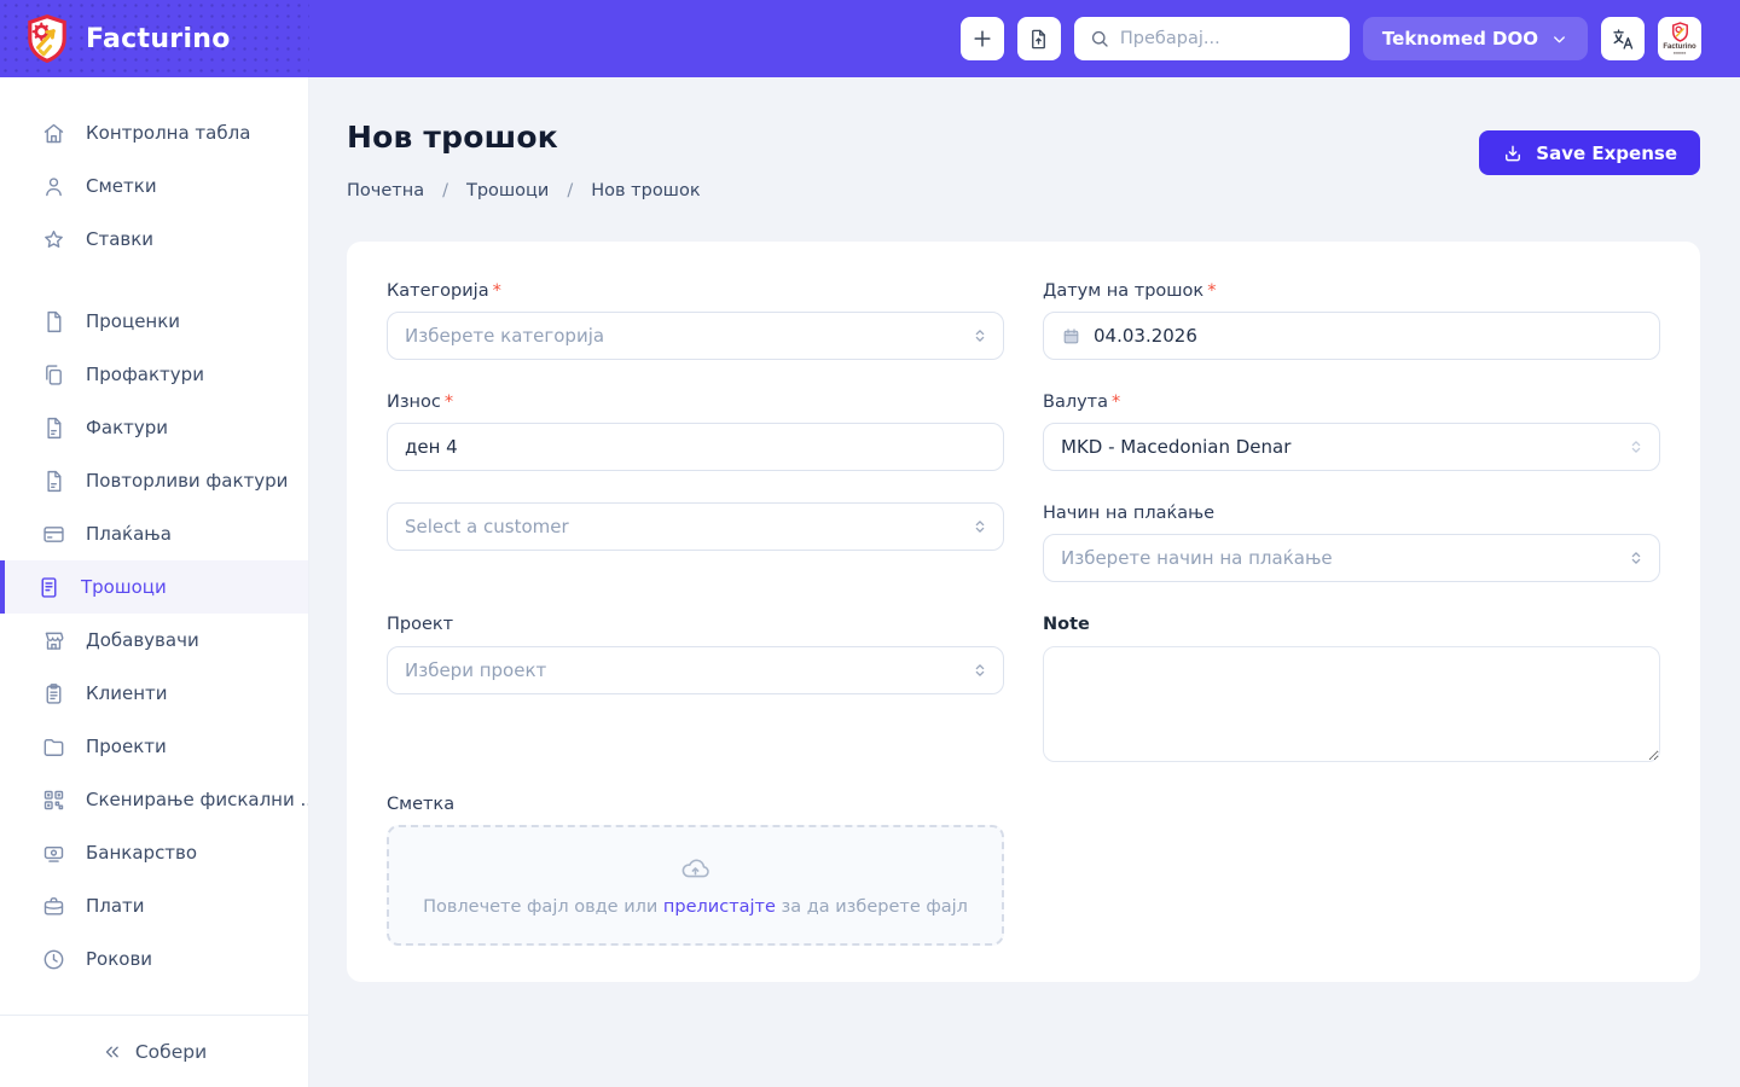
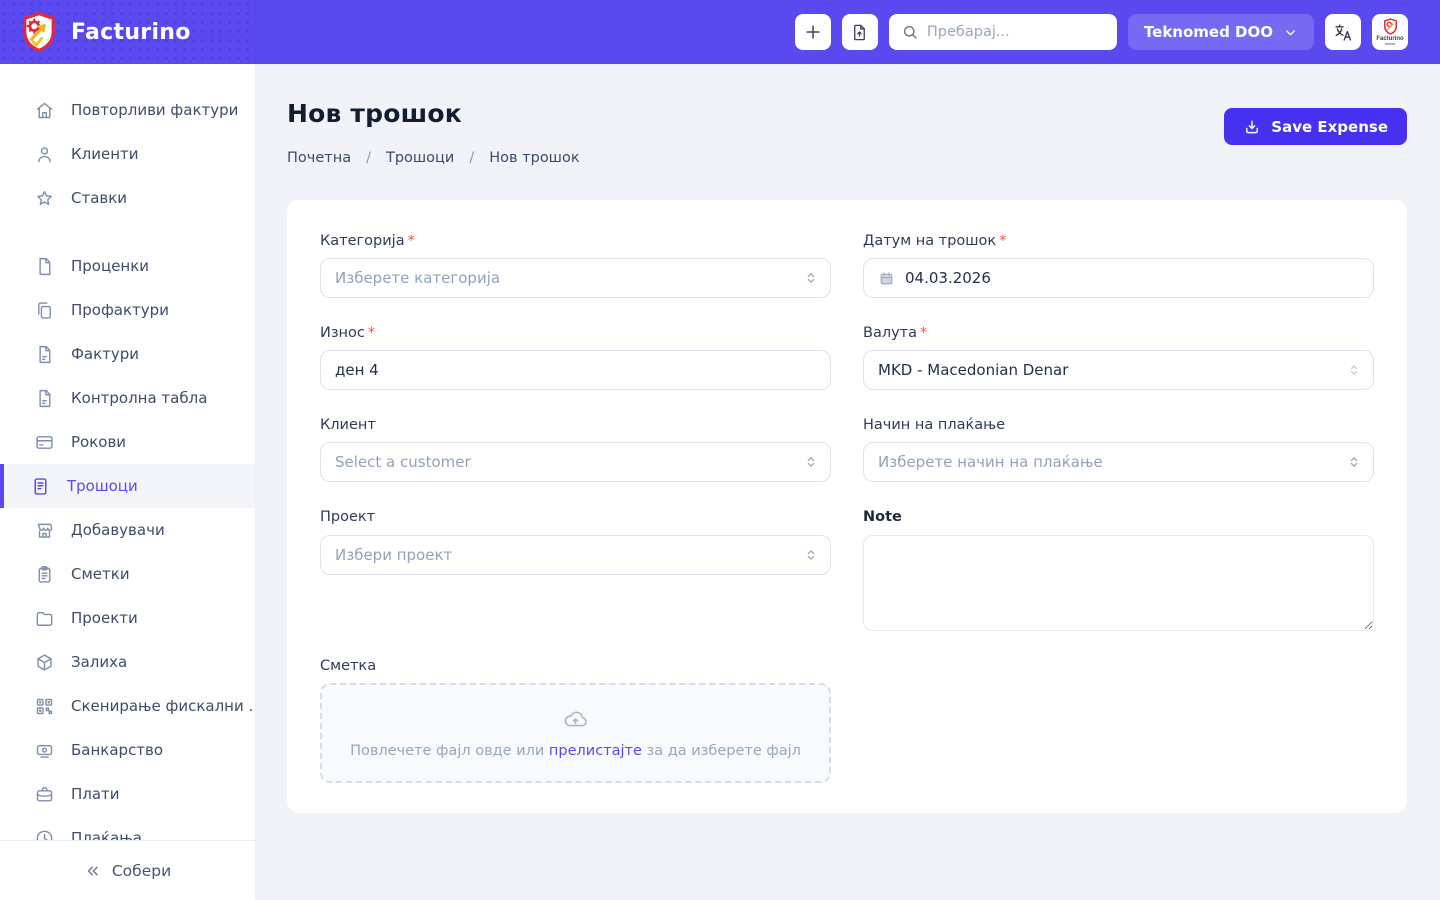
  Facturino
  Пребарај...
  Teknomed DOO
- Контролна табла
+ Повторливи фактури
- Сметки
+ Клиенти
  Ставки
  Проценки
  Профактури
  Фактури
- Повторливи фактури
+ Контролна табла
- Плаќања
+ Рокови
  Трошоци
  Добавувачи
- Клиенти
+ Сметки
  Проекти
+ Залиха
  Скенирање фискални .
  Банкарство
  Плати
- Рокови
+ Плаќања
  Собери
  Нов трошок
  Почетна
  /
  Трошоци
  /
  Нов трошок
  Save Expense
  Категорија *
  Изберете категорија
  Датум на трошок *
  04.03.2026
  Износ *
  ден 4
  Валута *
  MKD - Macedonian Denar
+ Клиент
  Select a customer
  Начин на плаќање
  Изберете начин на плаќање
  Проект
  Избери проект
  Note
  Сметка
  Повлечете фајл овде или прелистајте за да изберете фајл
